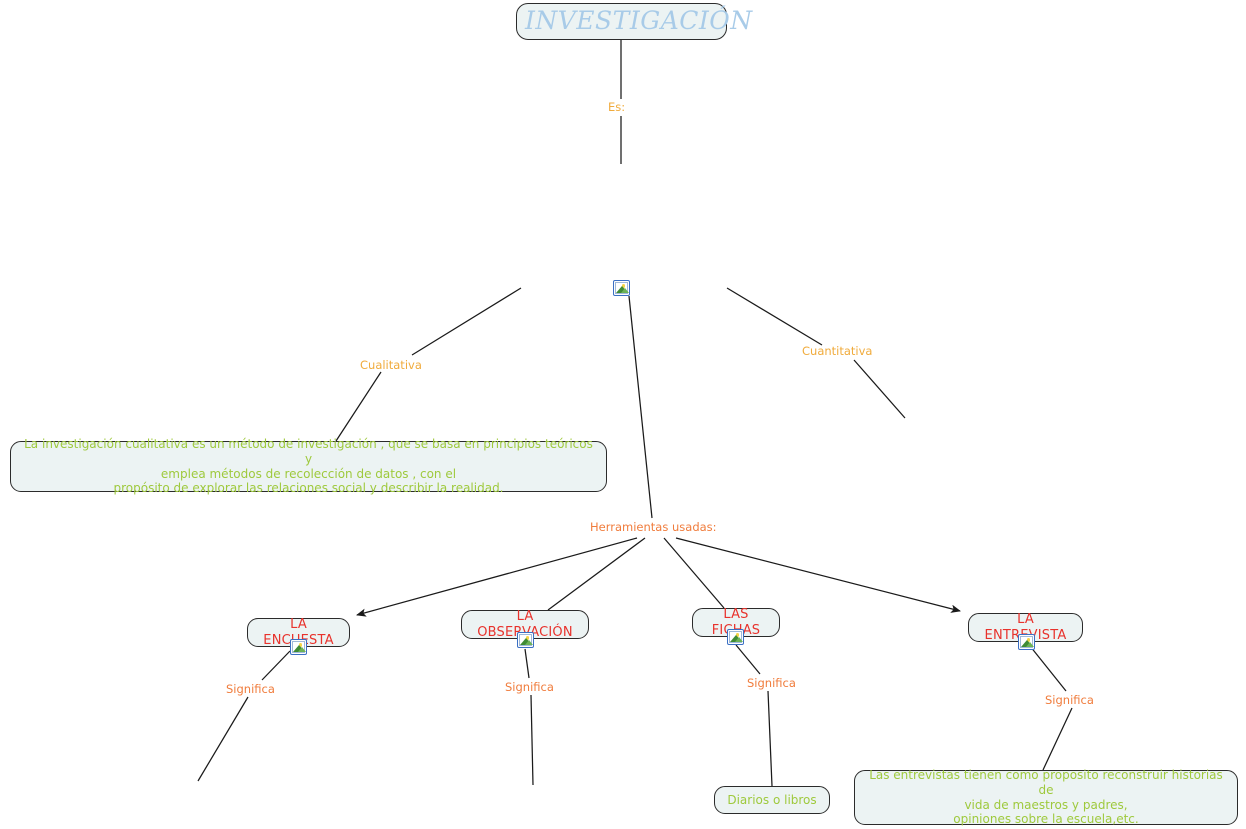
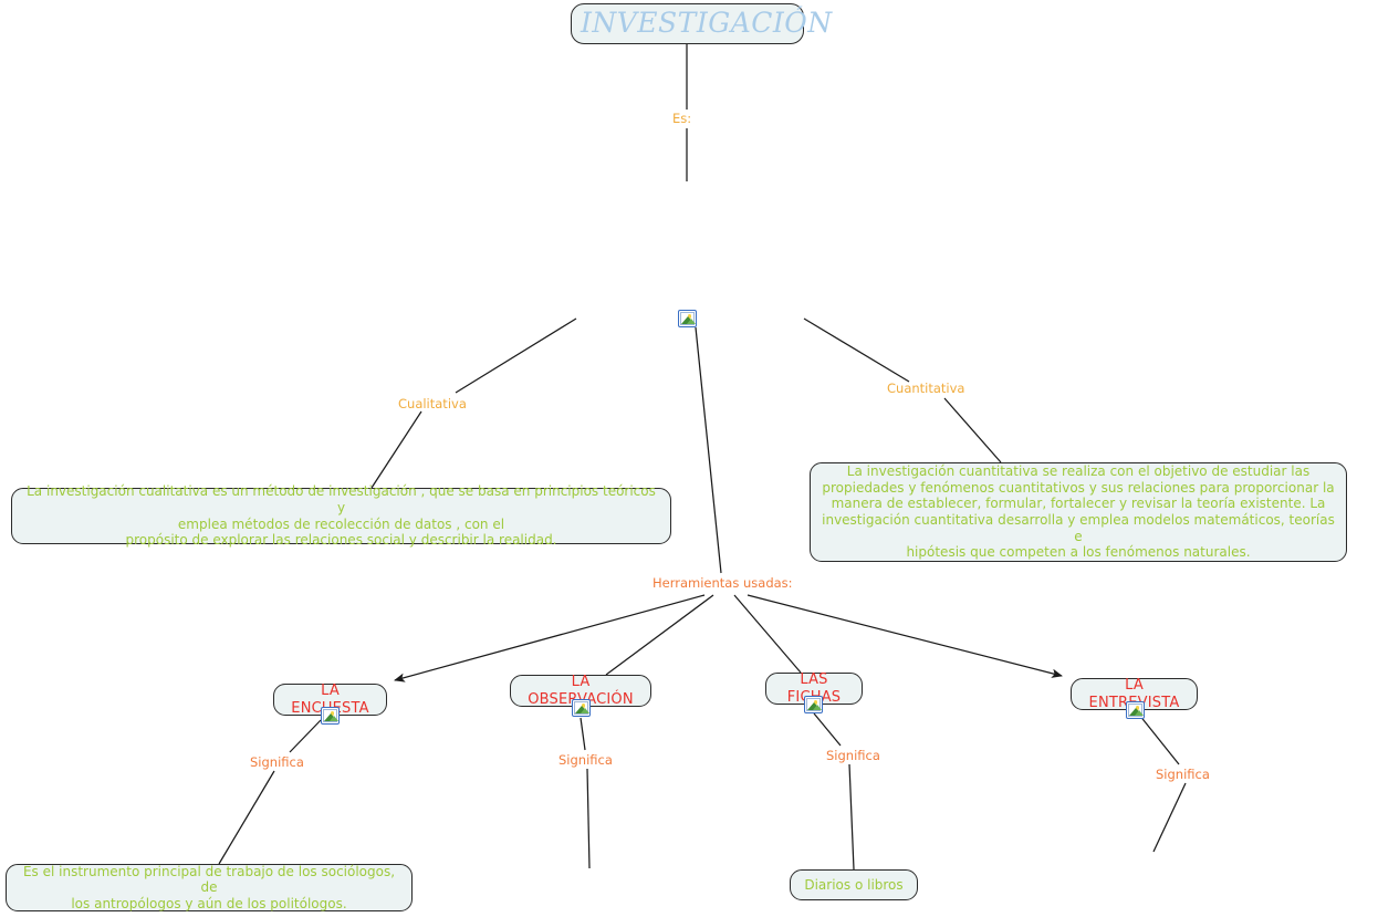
  INVESTIGACIÓN
  Es:
  Cualitativa
  Cuantitativa
  La investigación cualitativa es un método de investigación , que se basa en principios teóricos y
  emplea métodos de recolección de datos , con el
  propósito de explorar las relaciones social y describir la realidad.
+ La investigación cuantitativa se realiza con el objetivo de estudiar las
+ propiedades y fenómenos cuantitativos y sus relaciones para proporcionar la
+ manera de establecer, formular, fortalecer y revisar la teoría existente. La
+ investigación cuantitativa desarrolla y emplea modelos matemáticos, teorías e
+ hipótesis que competen a los fenómenos naturales.
  Herramientas usadas:
  LA ENCSTA
  LA OBSEACIÓN
  LAS FIAS
  LA ENTRISTA
  Significa
  Significa
  Significa
  Significa
+ Es el instrumento principal de trabajo de los sociólogos, de
+ los antropólogos y aún de los politólogos.
  Diarios o libros
- Las entrevistas tienen como proposito reconstruir historias de
- vida de maestros y padres,
- opiniones sobre la escuela,etc.
